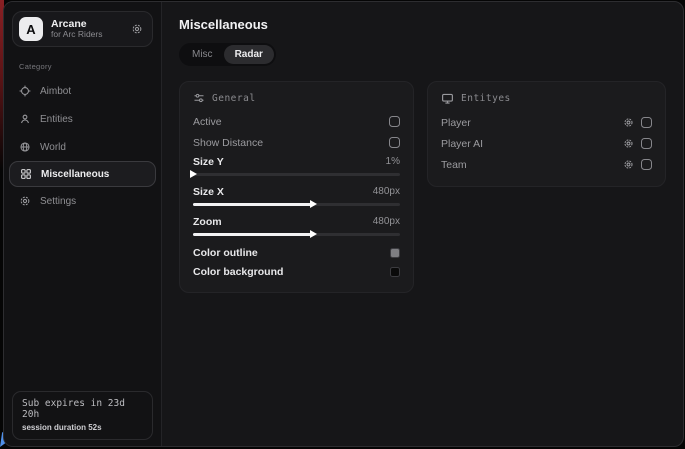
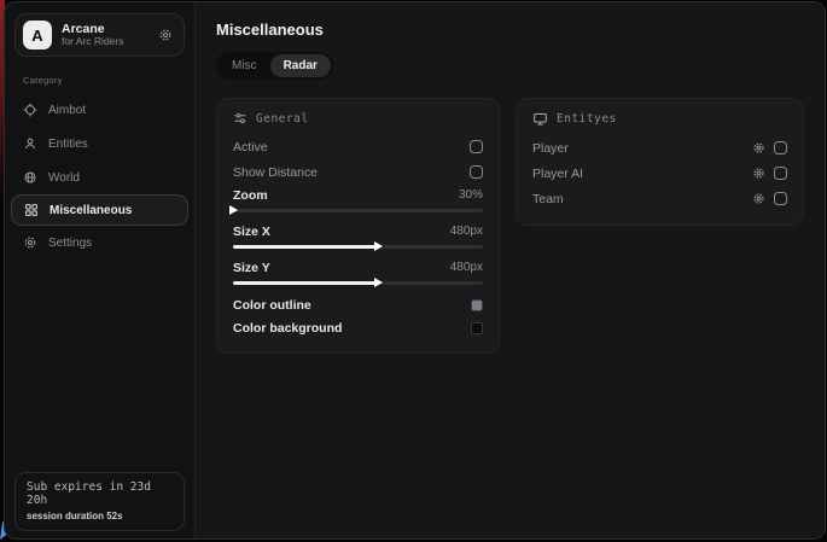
  A
  Arcane
  for Arc Riders
  Category
  Aimbot
  Entities
  World
  Miscellaneous
  Settings
  Sub expires in 23d 20h
  session duration 52s
  Miscellaneous
  Misc
  Radar
  General
  Active
  Show Distance
- Size Y
+ Zoom
- 1%
+ 30%
  Size X
  480px
- Zoom
+ Size Y
  480px
  Color outline
  Color background
  Entityes
  Player
  Player AI
  Team
